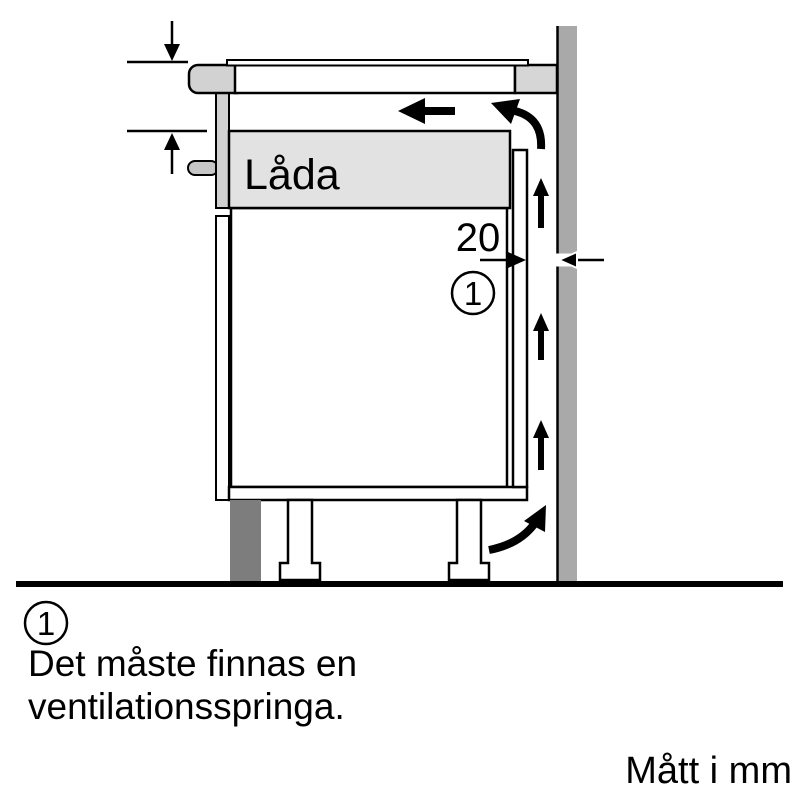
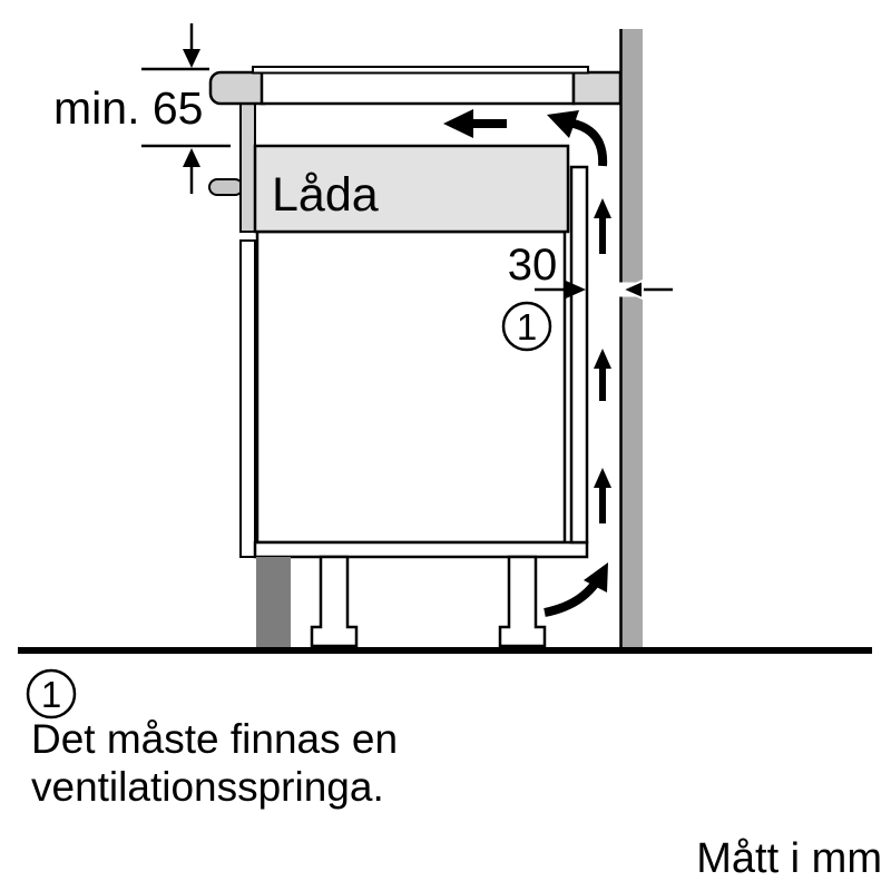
  Låda
+ min. 65
- 20
+ 30
  1
  1
  Det måste finnas en
  ventilationsspringa.
  Mått i mm
